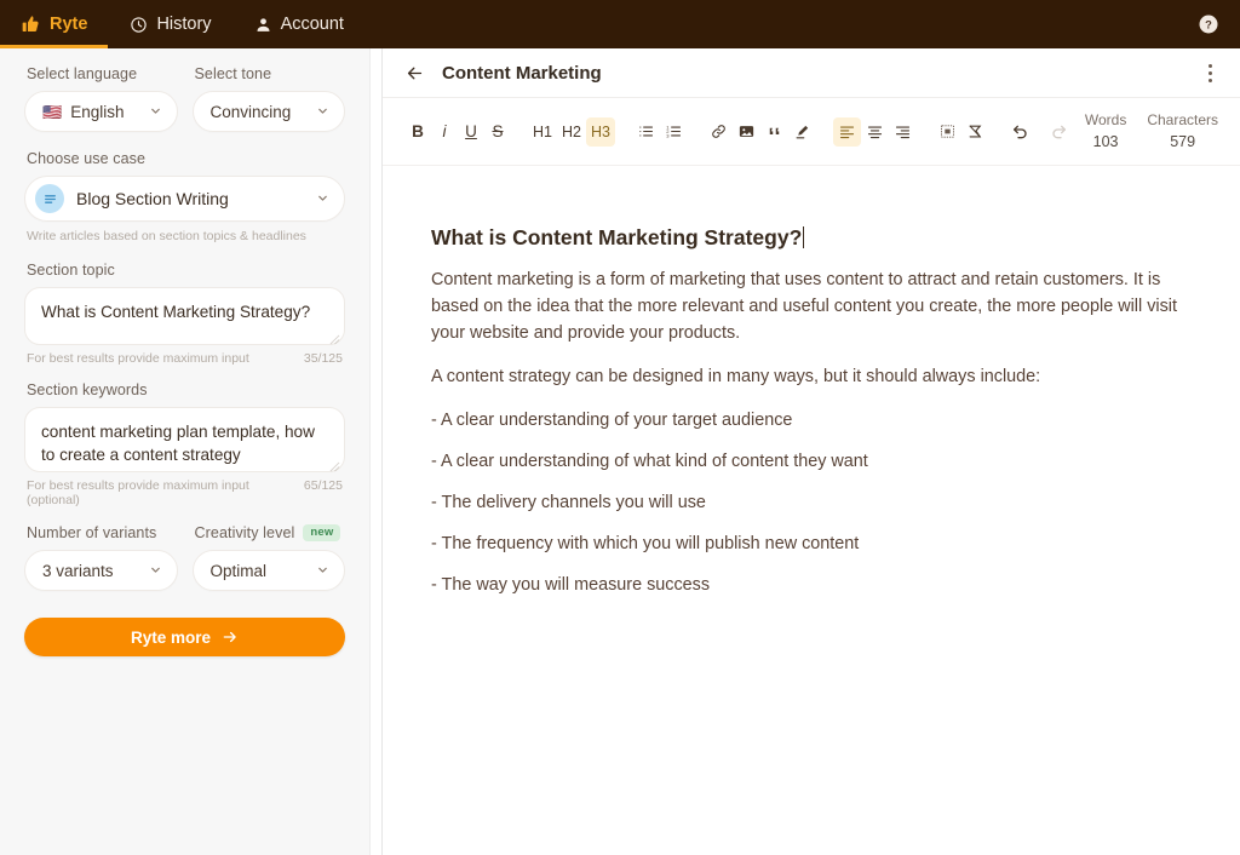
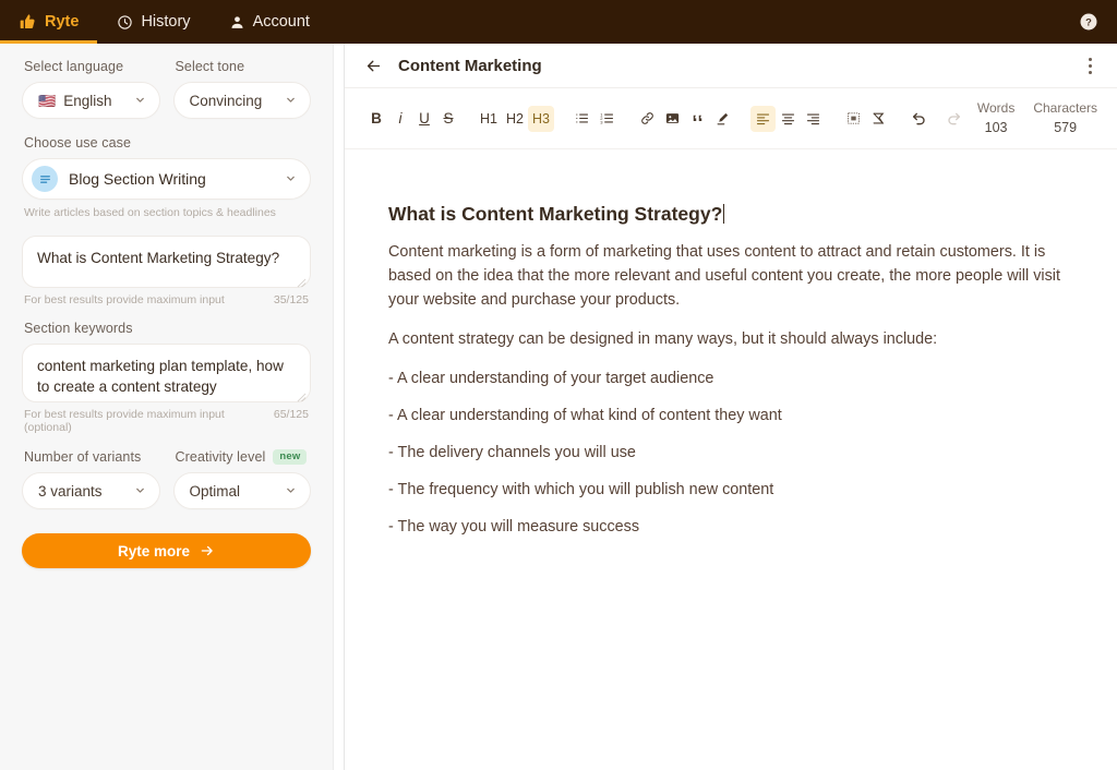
  Ryte
  History
  Account
  ?
  Select language
  🇺🇸
  English
  Select tone
  Convincing
  Choose use case
  Blog Section Writing
  Write articles based on section topics & headlines
- Section topic
  What is Content Marketing Strategy?
  For best results provide maximum input
  35/125
  Section keywords
  For best results provide maximum input (optional)
  65/125
  Number of variants
  3 variants
  Creativity level
  new
  Optimal
  Ryte more
  Content Marketing
  B
  i
  U
  S
  H1
  H2
  H3
  Words
  103
  Characters
  579
  What is Content Marketing Strategy?
- Content marketing is a form of marketing that uses content to attract and retain customers. It is based on the idea that the more relevant and useful content you create, the more people will visit your website and provide your products.
+ Content marketing is a form of marketing that uses content to attract and retain customers. It is based on the idea that the more relevant and useful content you create, the more people will visit your website and purchase your products.
  A content strategy can be designed in many ways, but it should always include:
  - A clear understanding of your target audience
  - A clear understanding of what kind of content they want
  - The delivery channels you will use
  - The frequency with which you will publish new content
  - The way you will measure success
